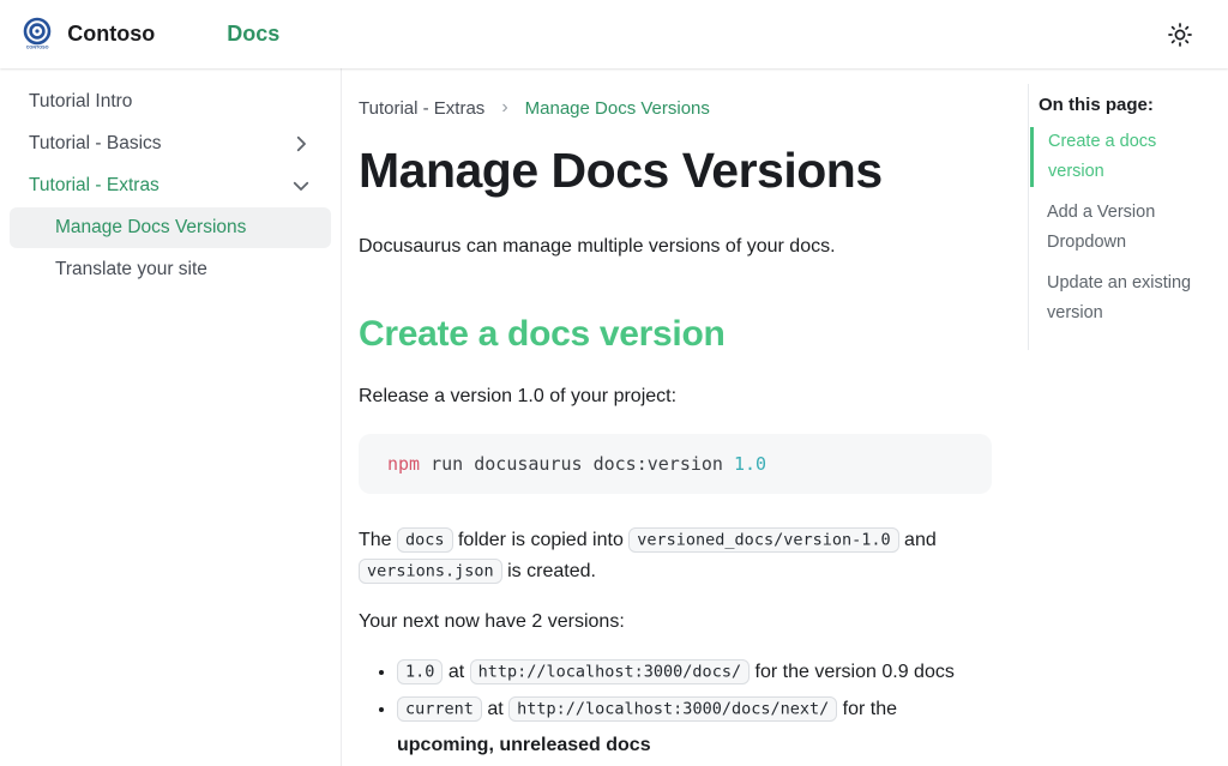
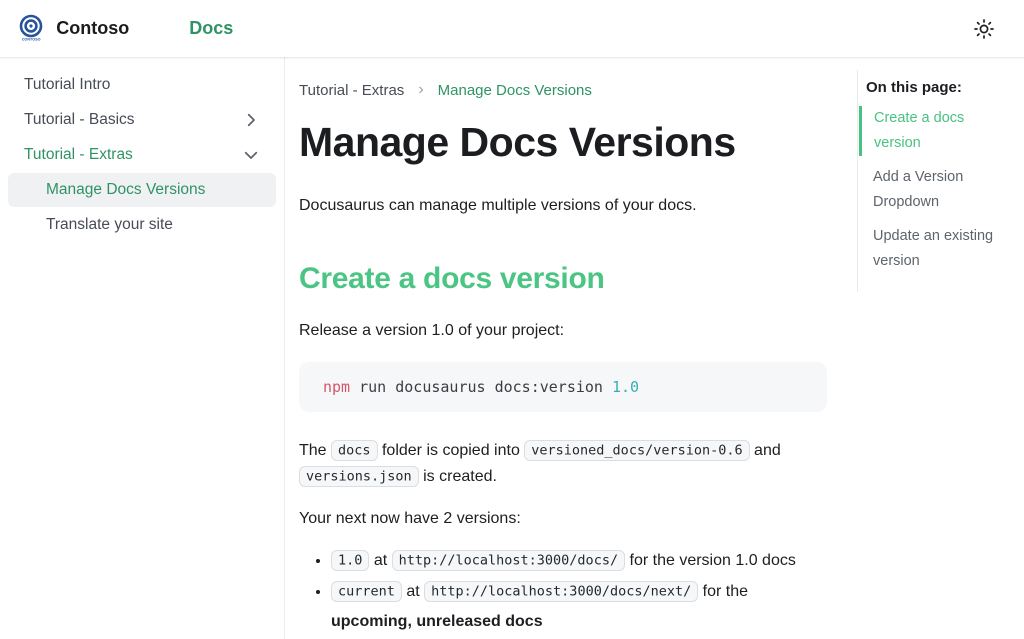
  Contoso
  Docs
  Tutorial Intro
  Tutorial - Basics
  Tutorial - Extras
  Manage Docs Versions
  Translate your site
  Tutorial - Extras
  ›
  Manage Docs Versions
  Manage Docs Versions
  Docusaurus can manage multiple versions of your docs.
  Create a docs version
  Release a version 1.0 of your project:
  npm run docusaurus docs:version 1.0
- The docs folder is copied into versioned_docs/version-1.0 and versions.json is created.
+ The docs folder is copied into versioned_docs/version-0.6 and versions.json is created.
  Your next now have 2 versions:
- 1.0 at http://localhost:3000/docs/ for the version 0.9 docs
+ 1.0 at http://localhost:3000/docs/ for the version 1.0 docs
  current at http://localhost:3000/docs/next/ for the upcoming, unreleased docs
  On this page:
  Create a docs version
  Add a Version Dropdown
  Update an existing version
